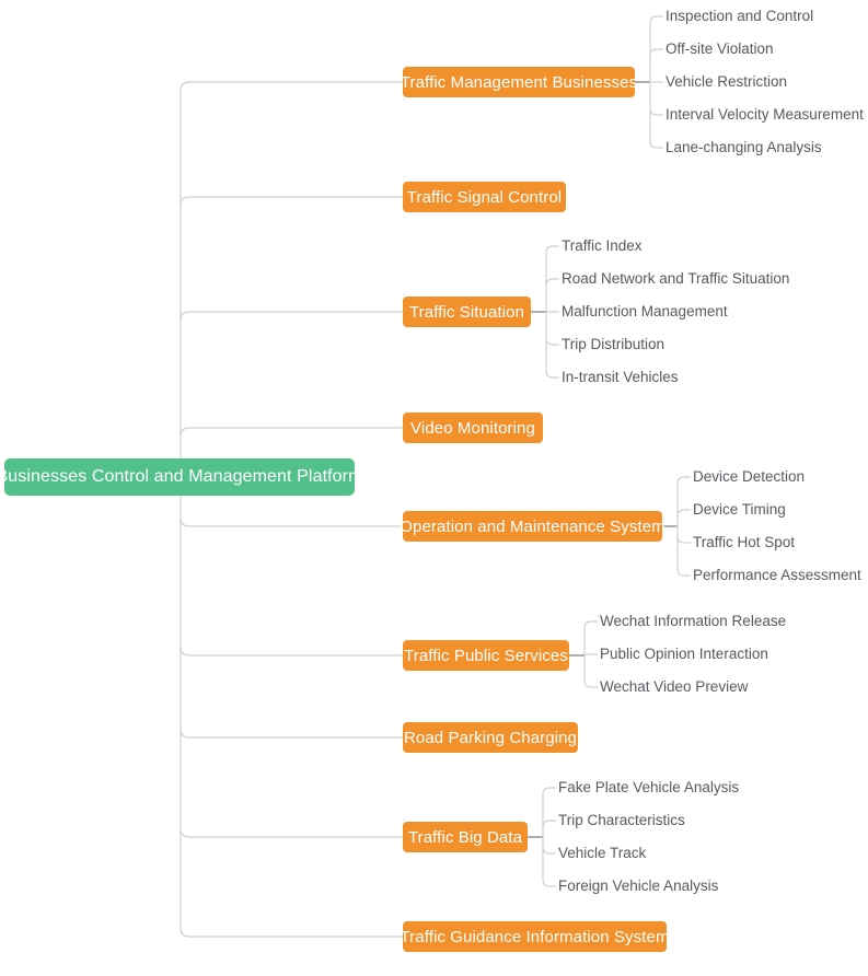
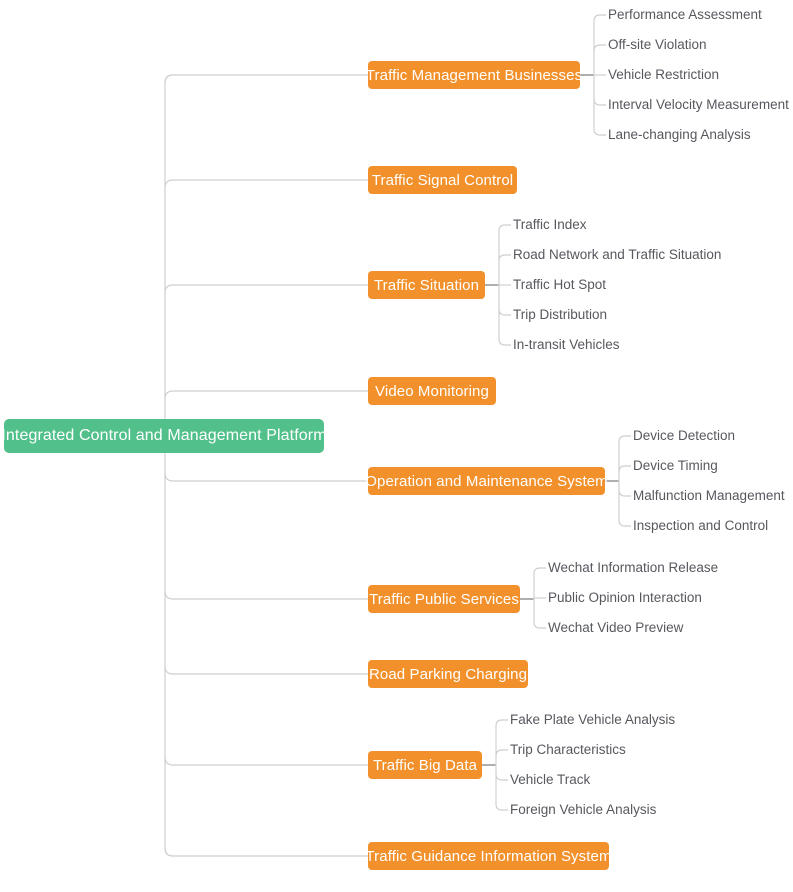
- Businesses Control and Management Platform
+ Integrated Control and Management Platform
  Traffic Management Businesses
  Traffic Signal Control
  Traffic Situation
  Video Monitoring
  Operation and Maintenance System
  Traffic Public Services
  Road Parking Charging
  Traffic Big Data
  Traffic Guidance Information System
- Inspection and Control
+ Performance Assessment
  Off-site Violation
  Vehicle Restriction
  Interval Velocity Measurement
  Lane-changing Analysis
  Traffic Index
  Road Network and Traffic Situation
- Malfunction Management
+ Traffic Hot Spot
  Trip Distribution
  In-transit Vehicles
  Device Detection
  Device Timing
- Traffic Hot Spot
+ Malfunction Management
- Performance Assessment
+ Inspection and Control
  Wechat Information Release
  Public Opinion Interaction
  Wechat Video Preview
  Fake Plate Vehicle Analysis
  Trip Characteristics
  Vehicle Track
  Foreign Vehicle Analysis
